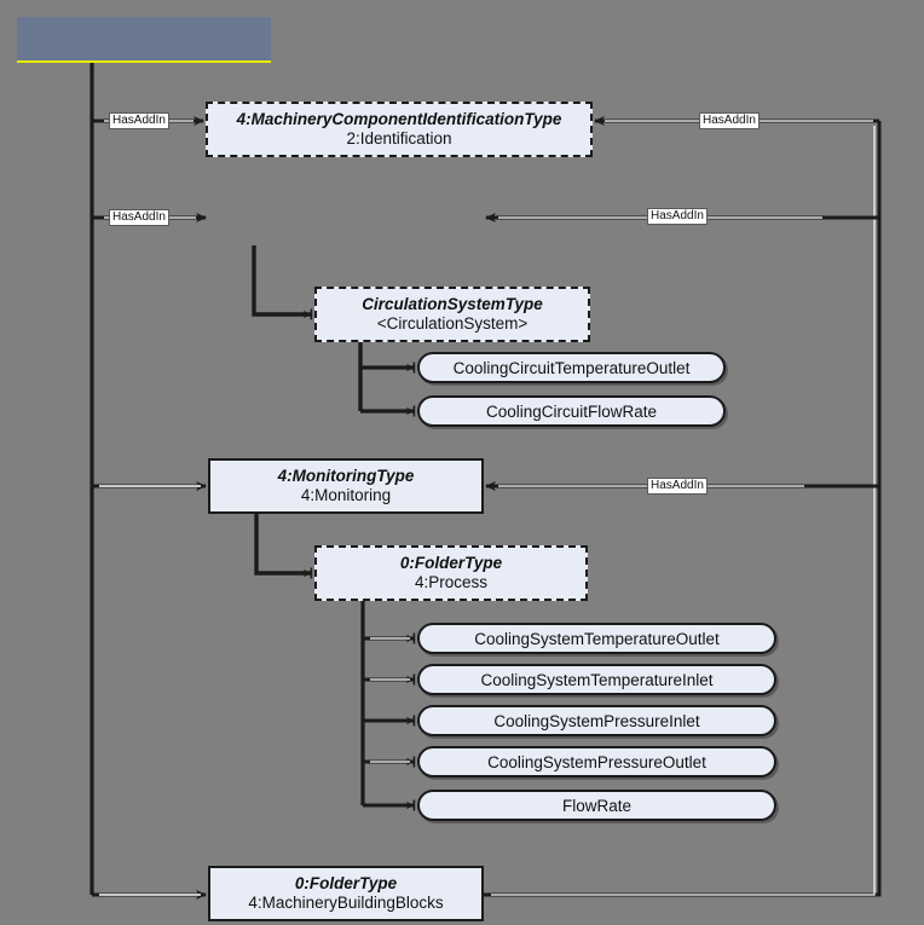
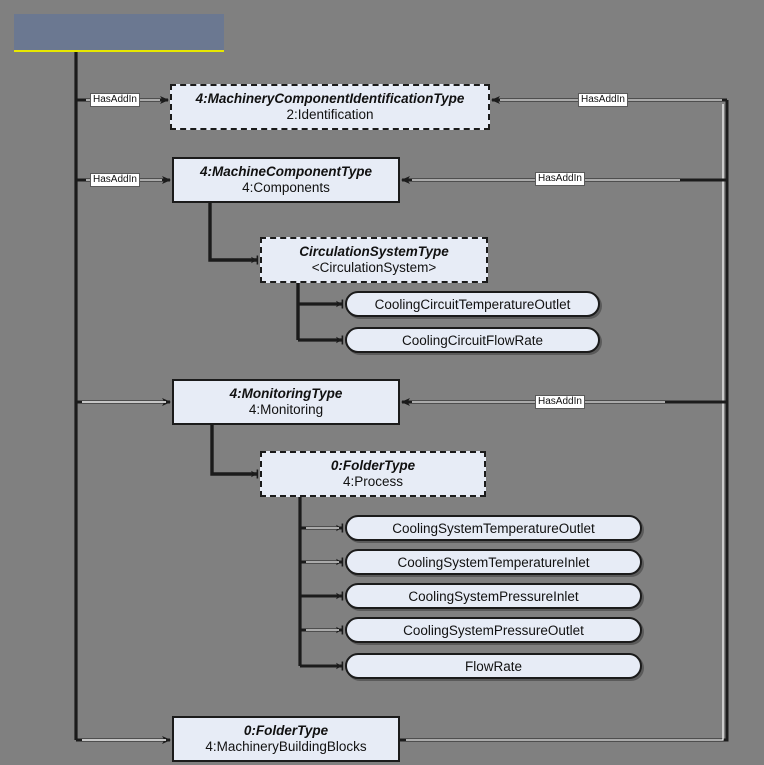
  4:MachineryComponentIdentificationType
  2:Identification
+ 4:MachineComponentType
+ 4:Components
  CirculationSystemType
  <CirculationSystem>
  4:MonitoringType
  4:Monitoring
  0:FolderType
  4:Process
  0:FolderType
  4:MachineryBuildingBlocks
  CoolingCircuitTemperatureOutlet
  CoolingCircuitFlowRate
  CoolingSystemTemperatureOutlet
  CoolingSystemTemperatureInlet
  CoolingSystemPressureInlet
  CoolingSystemPressureOutlet
  FlowRate
  HasAddIn
  HasAddIn
  HasAddIn
  HasAddIn
  HasAddIn
